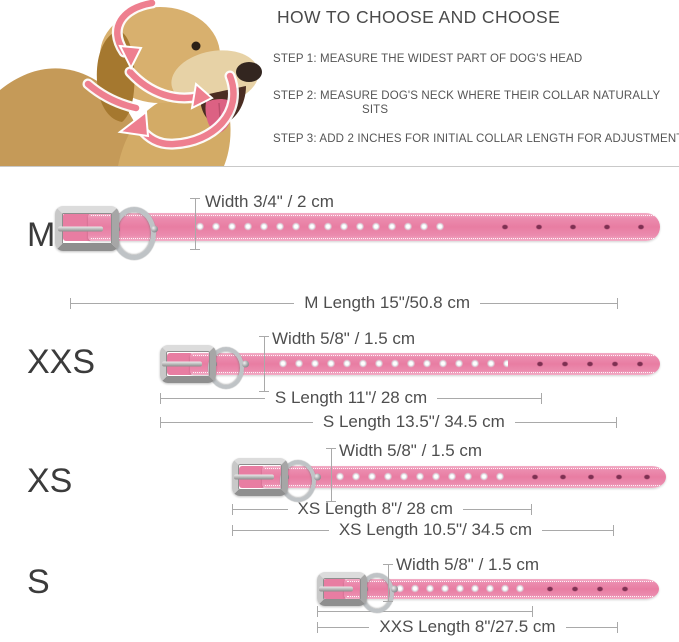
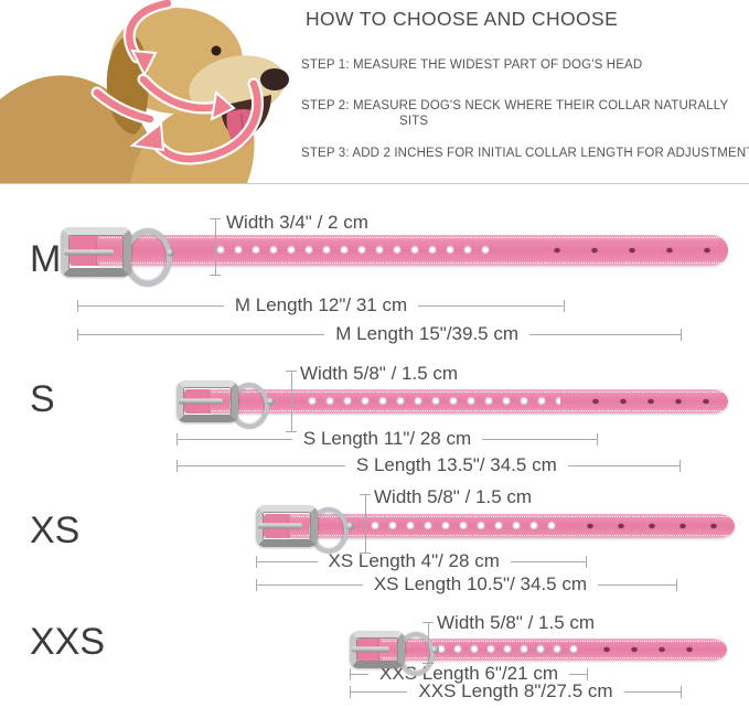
  HOW TO CHOOSE AND CHOOSE
  STEP 1: MEASURE THE WIDEST PART OF DOG'S HEAD
  STEP 2: MEASURE DOG'S NECK WHERE THEIR COLLAR NATURALLY
  SITS
  STEP 3: ADD 2 INCHES FOR INITIAL COLLAR LENGTH FOR ADJUSTMEN
  M
  Width 3/4" / 2 cm
+ M Length 12"/ 31 cm
- M Length 15"/50.8 cm
+ M Length 15"/39.5 cm
- XXS
+ S
  Width 5/8" / 1.5 cm
  S Length 11"/ 28 cm
  S Length 13.5"/ 34.5 cm
  XS
  Width 5/8" / 1.5 cm
- XS Length 8"/ 28 cm
+ XS Length 4"/ 28 cm
  XS Length 10.5"/ 34.5 cm
- S
+ XXS
  Width 5/8" / 1.5 cm
+ XXS Length 6"/21 cm
  XXS Length 8"/27.5 cm
